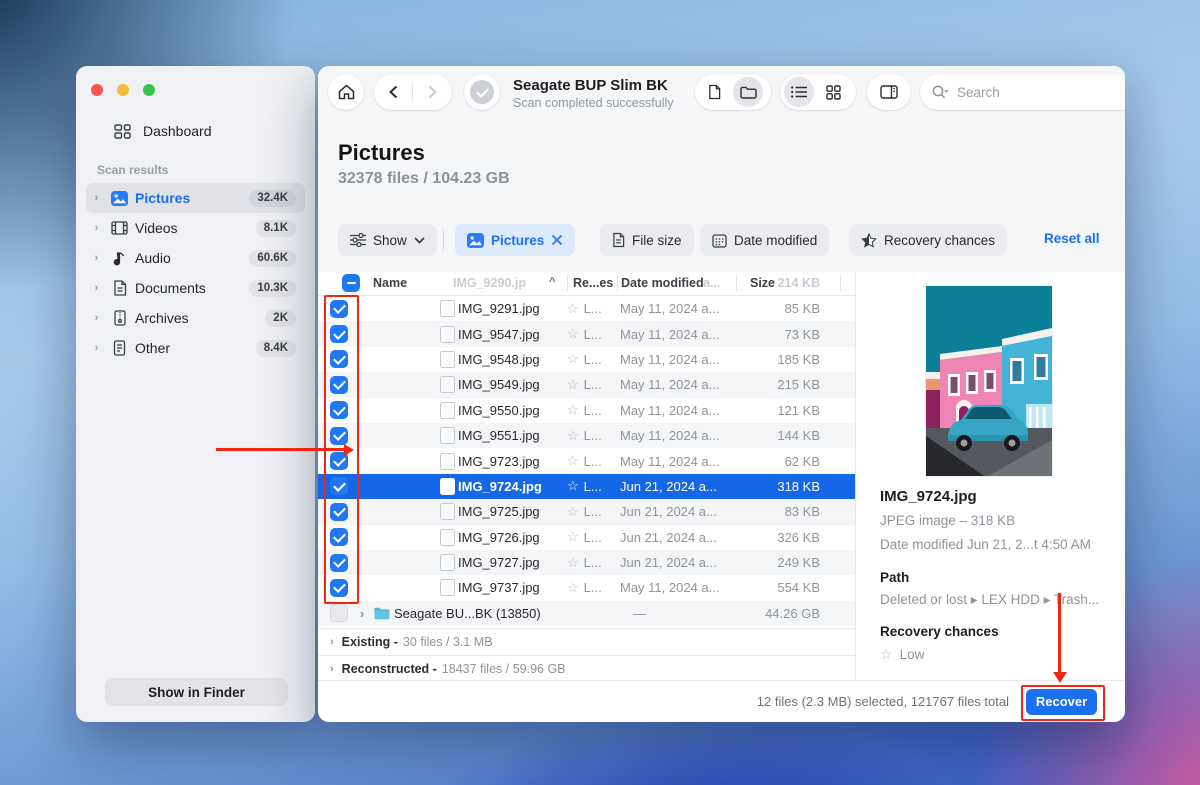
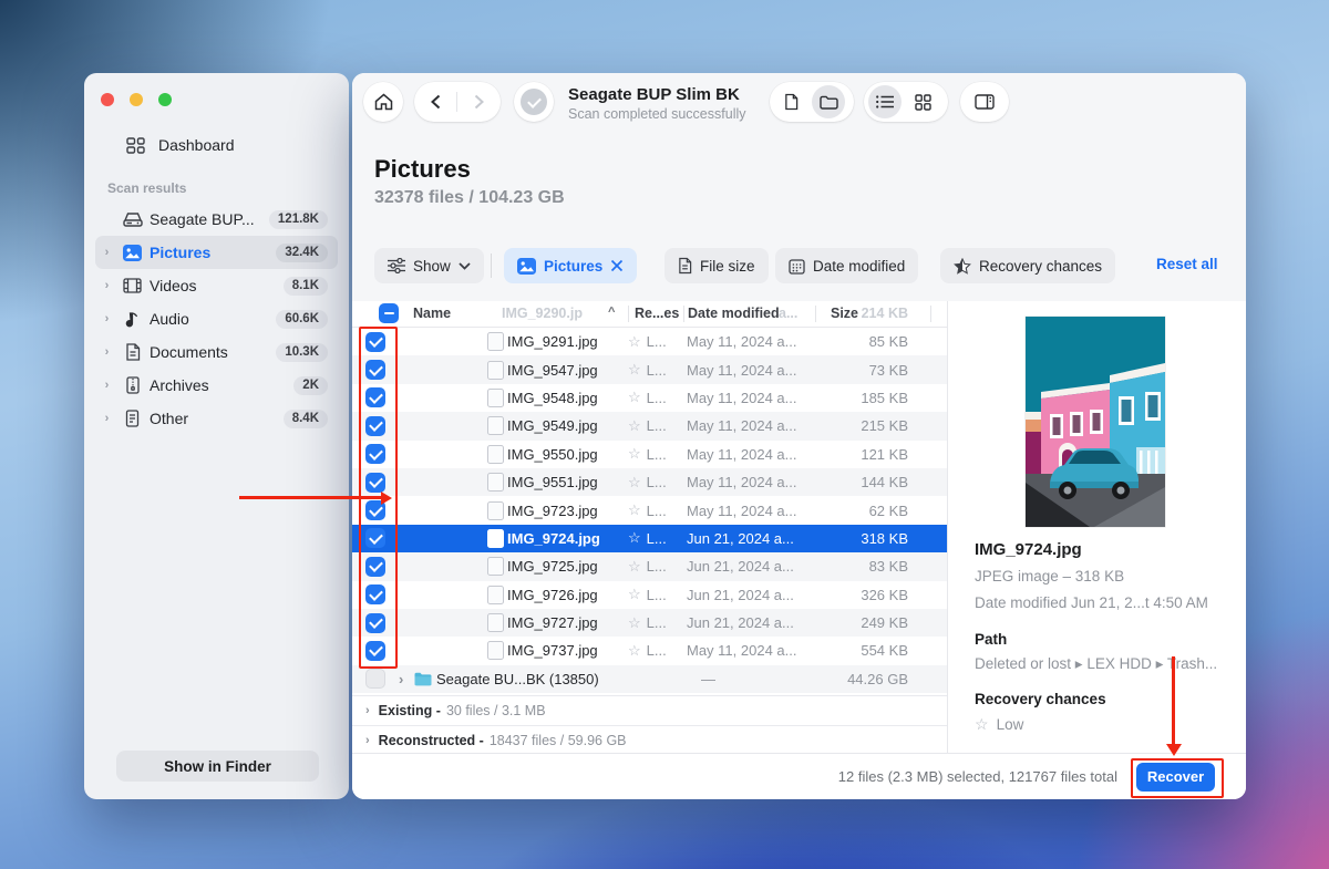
  Dashboard
  Scan results
+ Seagate BUP...
+ 121.8K
  ›
  Pictures
  32.4K
  ›
  Videos
  8.1K
  ›
  Audio
  60.6K
  ›
  Documents
  10.3K
  ›
  Archives
  2K
  ›
  Other
  8.4K
  Show in Finder
  Seagate BUP Slim BK
  Scan completed successfully
- Search
  Pictures
  32378 files / 104.23 GB
  Show
  Pictures
  File size
  Date modified
  Recovery chances
  Reset all
  IMG_9290.jp
  Name
  ^
  Re...es
  Date modified
  a...
  Size
  214 KB
  IMG_9291.jpg
  ☆
  L...
  May 11, 2024 a...
  85 KB
  IMG_9547.jpg
  ☆
  L...
  May 11, 2024 a...
  73 KB
  IMG_9548.jpg
  ☆
  L...
  May 11, 2024 a...
  185 KB
  IMG_9549.jpg
  ☆
  L...
  May 11, 2024 a...
  215 KB
  IMG_9550.jpg
  ☆
  L...
  May 11, 2024 a...
  121 KB
  IMG_9551.jpg
  ☆
  L...
  May 11, 2024 a...
  144 KB
  IMG_9723.jpg
  ☆
  L...
  May 11, 2024 a...
  62 KB
  IMG_9724.jpg
  ☆
  L...
  Jun 21, 2024 a...
  318 KB
  IMG_9725.jpg
  ☆
  L...
  Jun 21, 2024 a...
  83 KB
  IMG_9726.jpg
  ☆
  L...
  Jun 21, 2024 a...
  326 KB
  IMG_9727.jpg
  ☆
  L...
  Jun 21, 2024 a...
  249 KB
  IMG_9737.jpg
  ☆
  L...
  May 11, 2024 a...
  554 KB
  ›
  Seagate BU...BK (13850)
  —
  44.26 GB
  ›
  Existing -
  30 files / 3.1 MB
  ›
  Reconstructed -
  18437 files / 59.96 GB
  IMG_9724.jpg
  JPEG image – 318 KB
  Date modified Jun 21, 2...t 4:50 AM
  Path
  Deleted or lost ▸ LEX HDD ▸rash...
  Recovery chances
  ☆
  Low
  12 files (2.3 MB) selected, 121767 files total
  Recover
